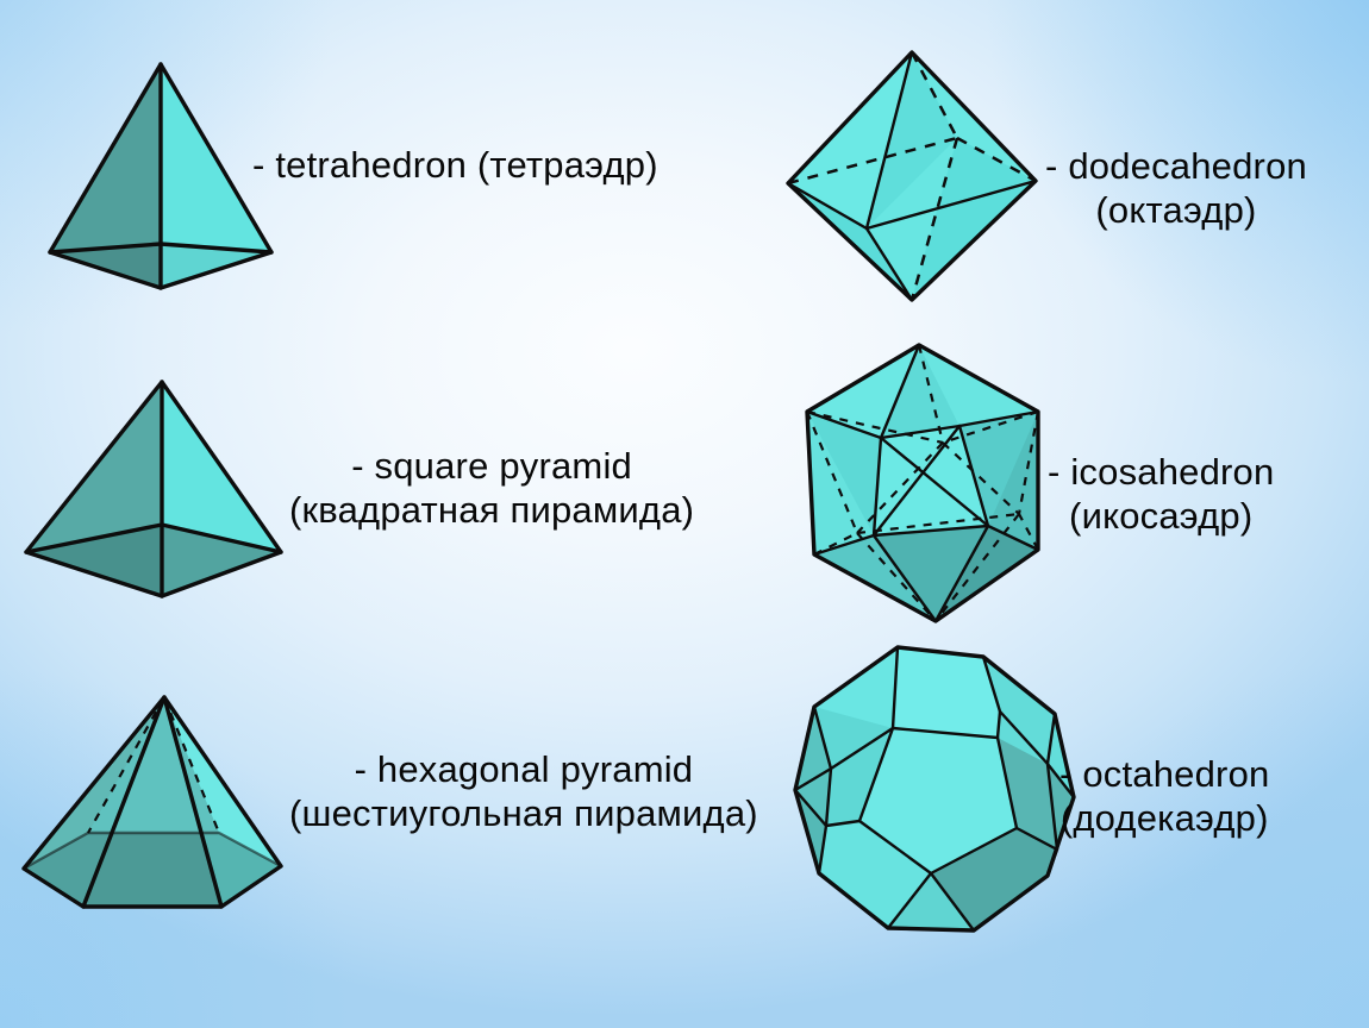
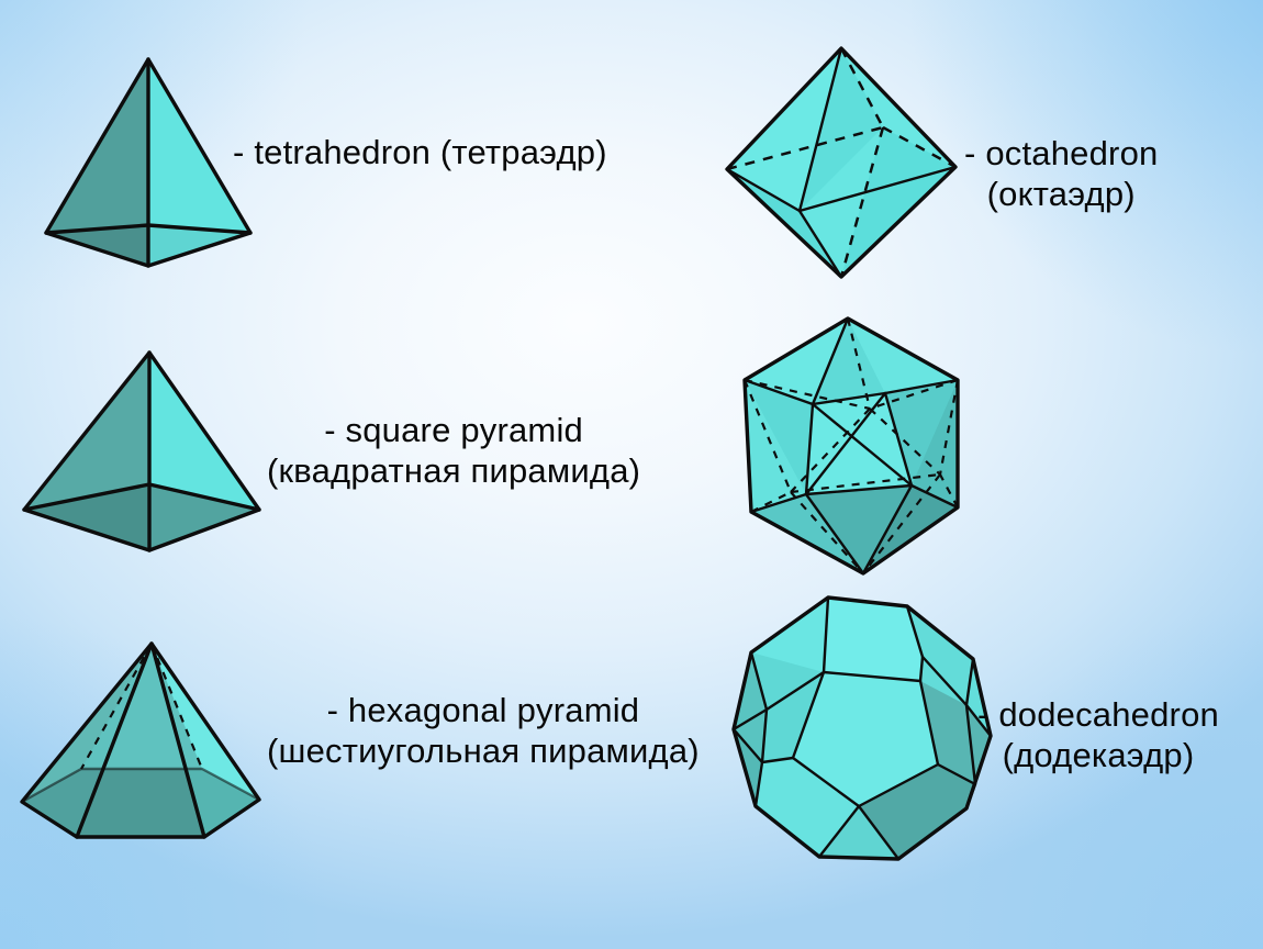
  - tetrahedron (тетраэдр)
- - dodecahedron
+ - octahedron
  (октаэдр)
  - square pyramid
  (квадратная пирамида)
- - icosahedron
- (икосаэдр)
  - hexagonal pyramid
  (шестиугольная пирамида)
- - octahedron
+ - dodecahedron
  (додекаэдр)
